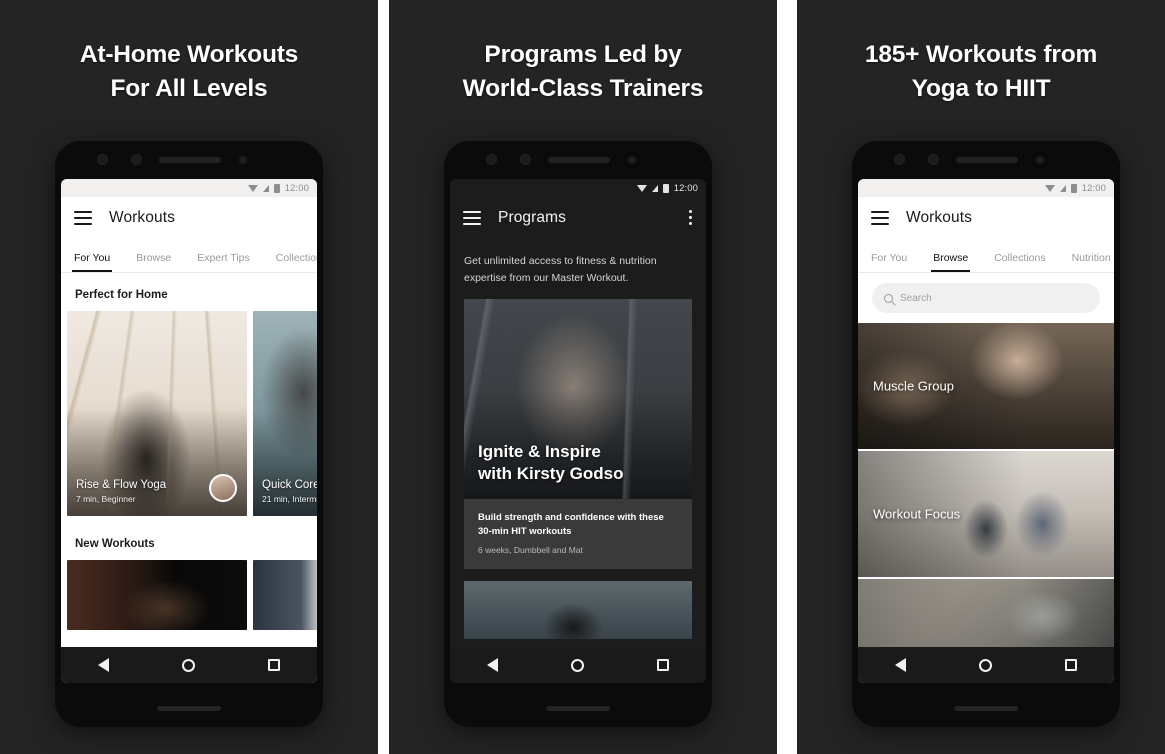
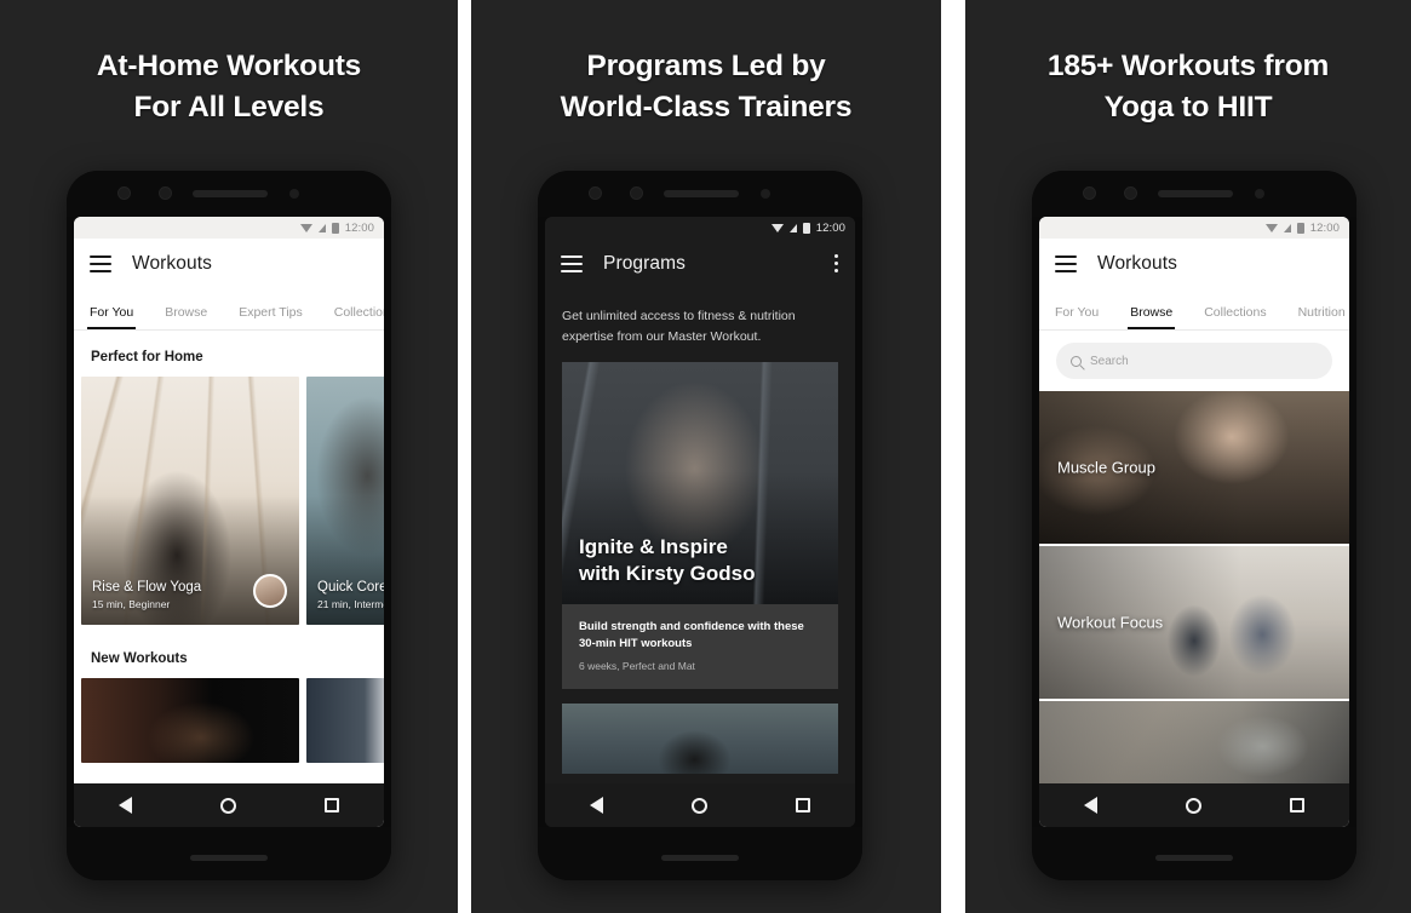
  At-Home Workouts
  For All Levels
  12:00
  Workouts
  For You
  Browse
  Expert Tips
  Collectio
  Perfect for Home
  Rise & Flow Yoga
- 7 min, Beginner
+ 15 min, Beginner
  Quick Core
  New Workouts
  Programs Led by
  World-Class Trainers
  12:00
  Programs
  Get unlimited access to fitness & nutrition expertise from our Master Workout.
  Ignite & Inspire
  with Kirsty Godso
  Build strength and confidence with these
  30-min HIT workouts
- 6 weeks, Dumbbell and Mat
+ 6 weeks, Perfect and Mat
  185+ Workouts from
  Yoga to HIIT
  12:00
  Workouts
  For You
  Browse
  Collections
  Nutrition
  Search
  Muscle Group
  Workout Focus
